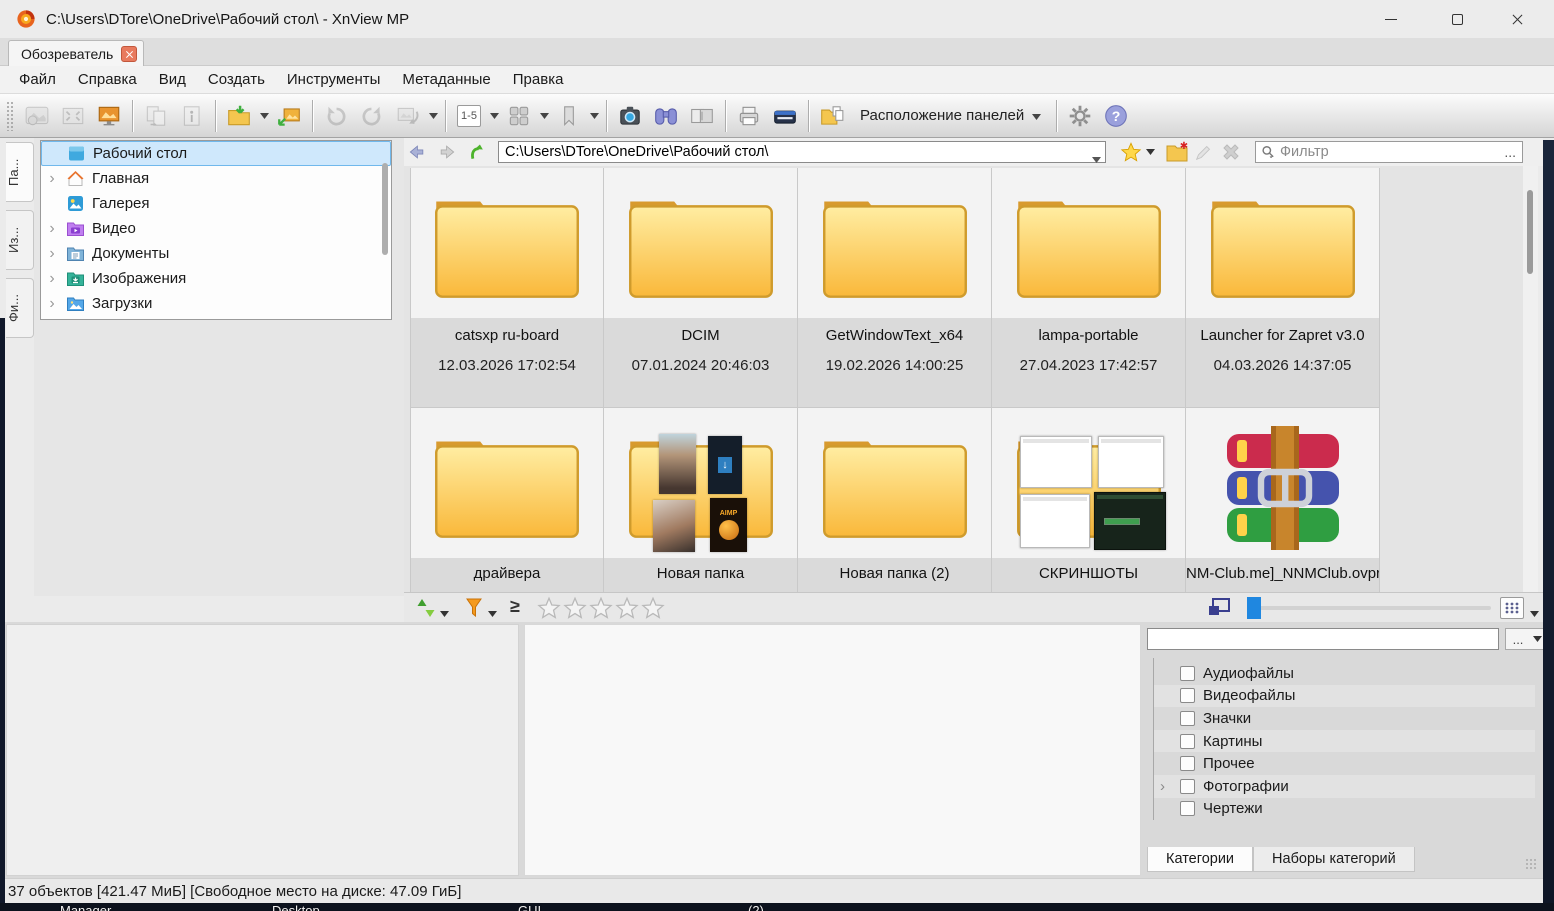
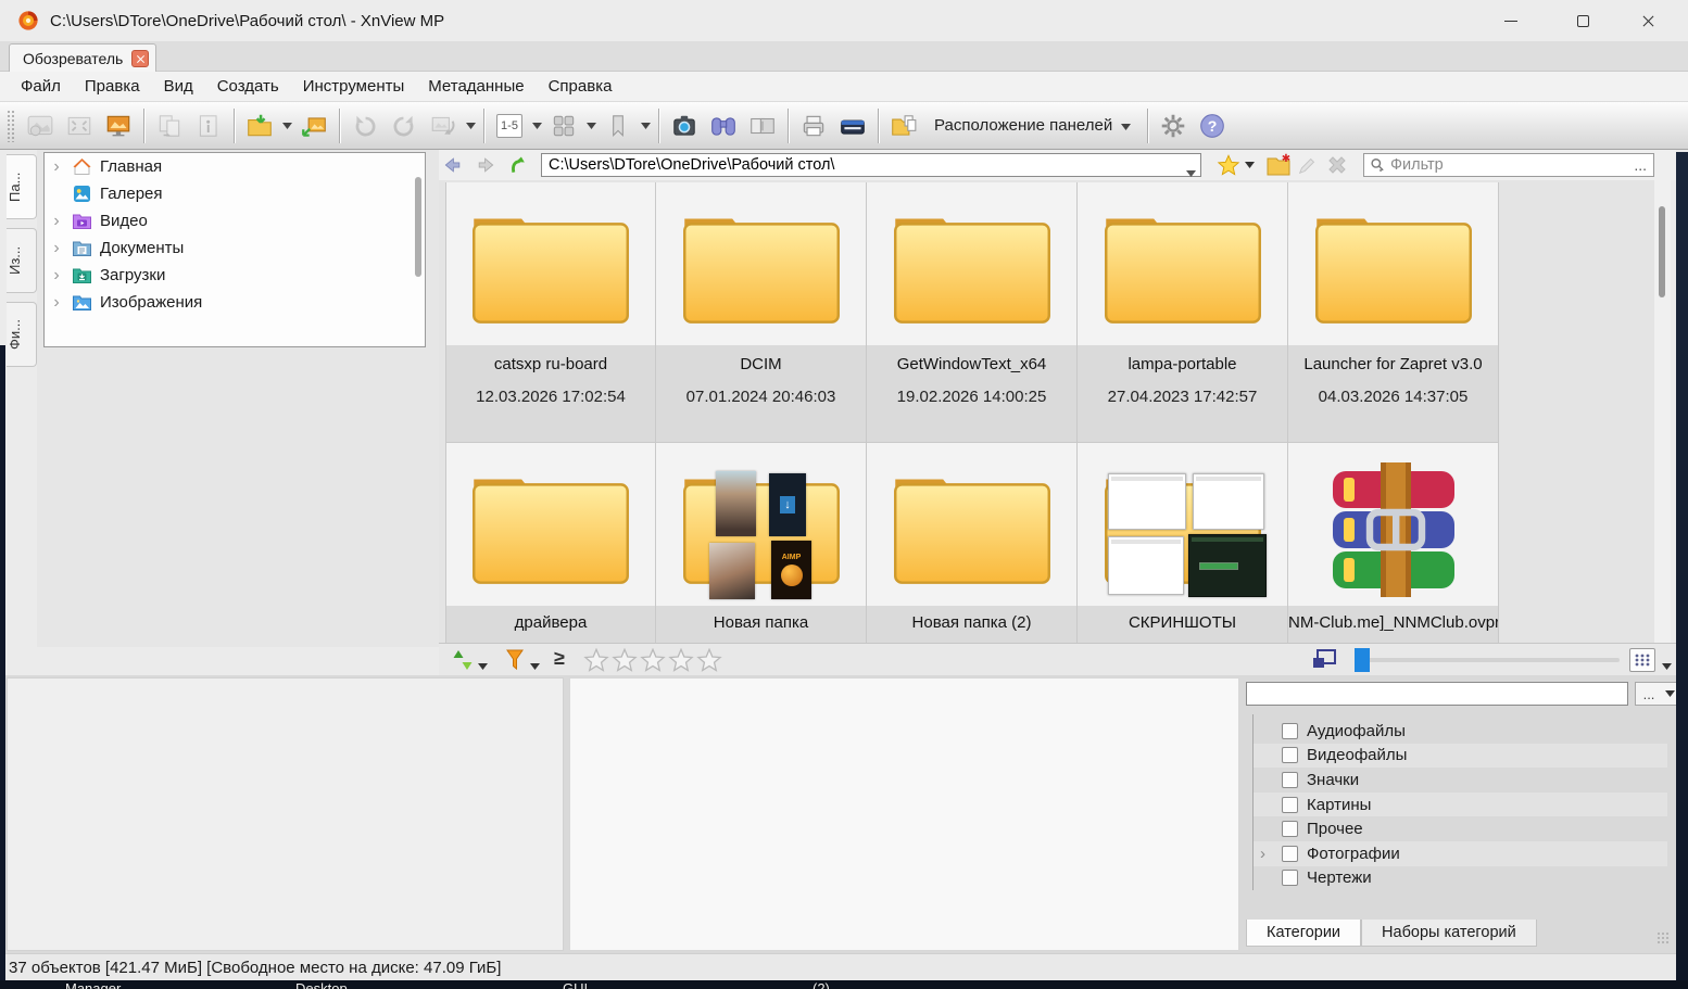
  C:\Users\DTore\OneDrive\Рабочий стол\ - XnView MP
  Обозреватель
  Файл
- Справка
+ Правка
  Вид
  Создать
  Инструменты
  Метаданные
- Правка
+ Справка
  1-5
  Расположение панелей
  ?
- Рабочий стол
  ›
  Главная
  Галерея
  ›
  Видео
  ›
  Документы
  ›
- Изображения
+ Загрузки
  ›
- Загрузки
+ Изображения
  C:\Users\DTore\OneDrive\Рабочий стол\
  ✱
  Фильтр
  ...
  catsxp ru-board
  12.03.2026 17:02:54
  DCIM
  07.01.2024 20:46:03
  GetWindowText_x64
  19.02.2026 14:00:25
  lampa-portable
  27.04.2023 17:42:57
  Launcher for Zapret v3.0
  04.03.2026 14:37:05
  драйвера
  ↓
  Новая папка
  Новая папка (2)
  СКРИНШОТЫ
  NM-Club.me]_NNMClub.ovpr
  ≥
  ...
  Аудиофайлы
  Видеофайлы
  Значки
  Картины
  Прочее
  ›
  Фотографии
  Чертежи
  Категории
  Наборы категорий
  37 объектов [421.47 МиБ] [Свободное место на диске: 47.09 ГиБ]
